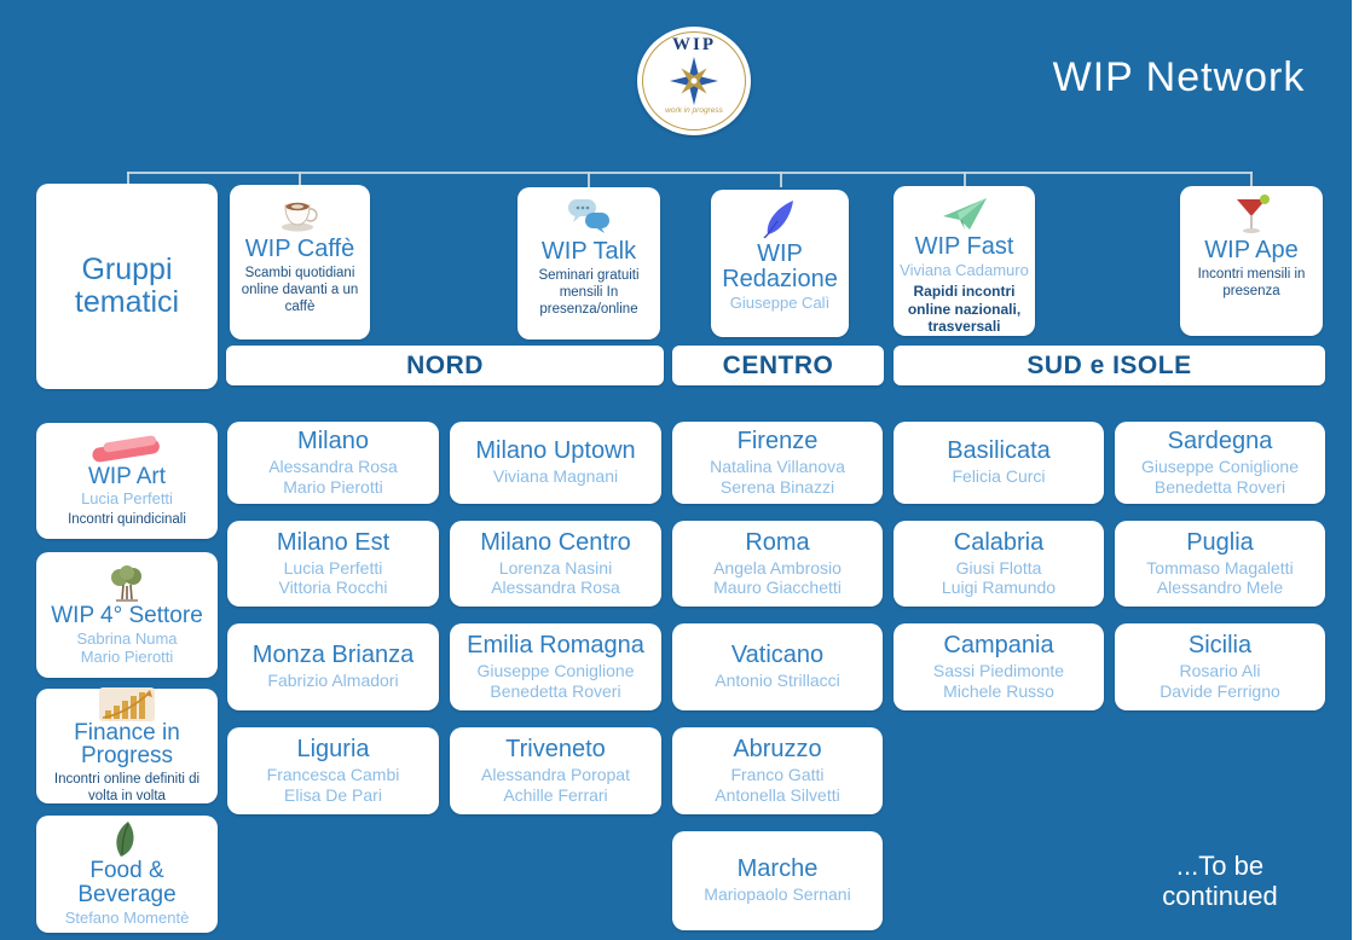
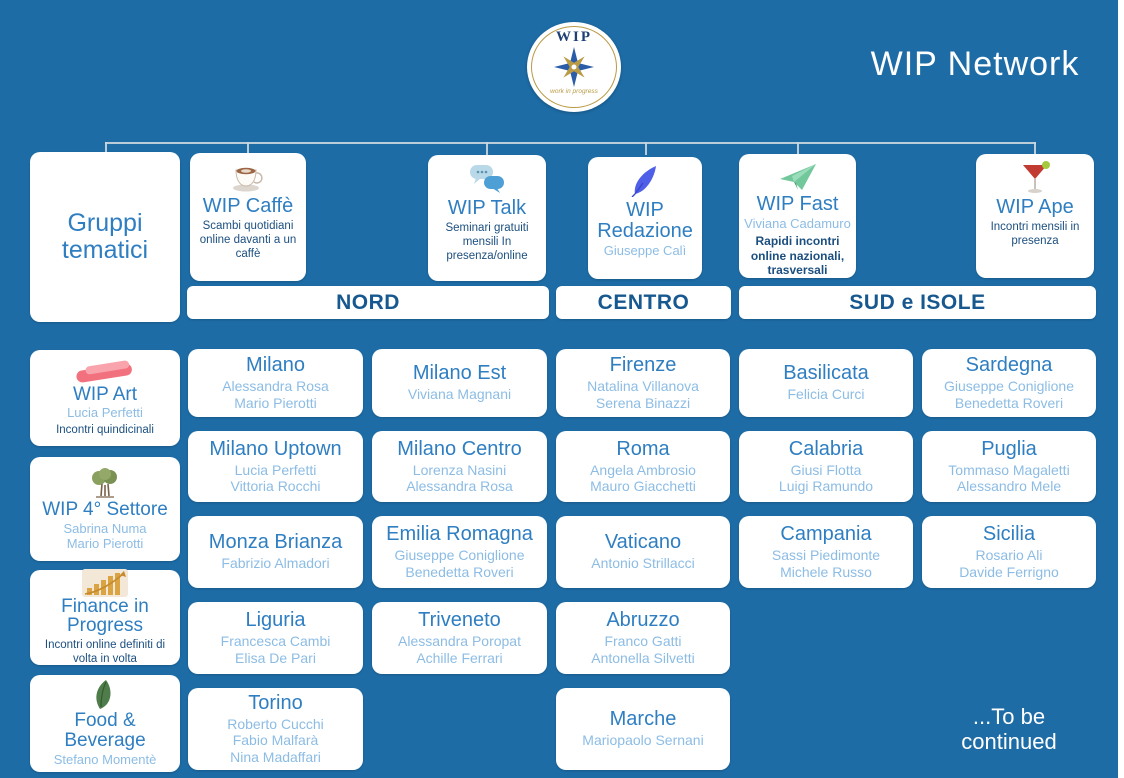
  WIP
  WIP Network
  Gruppi tematici
  WIP Caffè
  Scambi quotidiani online davanti a un caffè
  WIP Talk
  Seminari gratuiti mensili In presenza/online
  WIP Redazione
  Giuseppe Calì
  WIP Fast
  Viviana Cadamuro
  Rapidi incontri online nazionali, trasversali
  WIP Ape
  Incontri mensili in presenza
  NORD
  CENTRO
  SUD e ISOLE
  WIP Art
  Lucia Perfetti
  Incontri quindicinali
  WIP 4° Settore
  Sabrina Numa
  Mario Pierotti
  Finance in Progress
  Incontri online definiti di volta in volta
  Food & Beverage
  Stefano Momentè
  Milano
  Alessandra Rosa
  Mario Pierotti
- Milano Uptown
+ Milano Est
  Viviana Magnani
  Firenze
  Natalina Villanova
  Serena Binazzi
  Basilicata
  Felicia Curci
  Sardegna
  Giuseppe Coniglione
  Benedetta Roveri
- Milano Est
+ Milano Uptown
  Lucia Perfetti
  Vittoria Rocchi
  Milano Centro
  Lorenza Nasini
  Alessandra Rosa
  Roma
  Angela Ambrosio
  Mauro Giacchetti
  Calabria
  Giusi Flotta
  Luigi Ramundo
  Puglia
  Tommaso Magaletti
  Alessandro Mele
  Monza Brianza
  Fabrizio Almadori
  Emilia Romagna
  Giuseppe Coniglione
  Benedetta Roveri
  Vaticano
  Antonio Strillacci
  Campania
  Sassi Piedimonte
  Michele Russo
  Sicilia
  Rosario Ali
  Davide Ferrigno
  Liguria
  Francesca Cambi
  Elisa De Pari
  Triveneto
  Alessandra Poropat
  Achille Ferrari
  Abruzzo
  Franco Gatti
  Antonella Silvetti
+ Torino
+ Roberto Cucchi
+ Fabio Malfarà
+ Nina Madaffari
  Marche
  Mariopaolo Sernani
  ...To be continued
